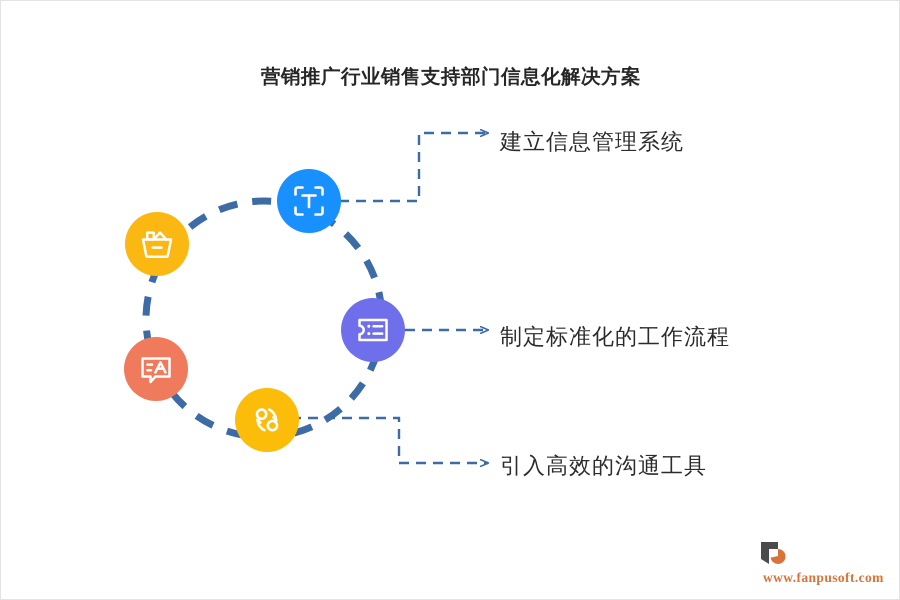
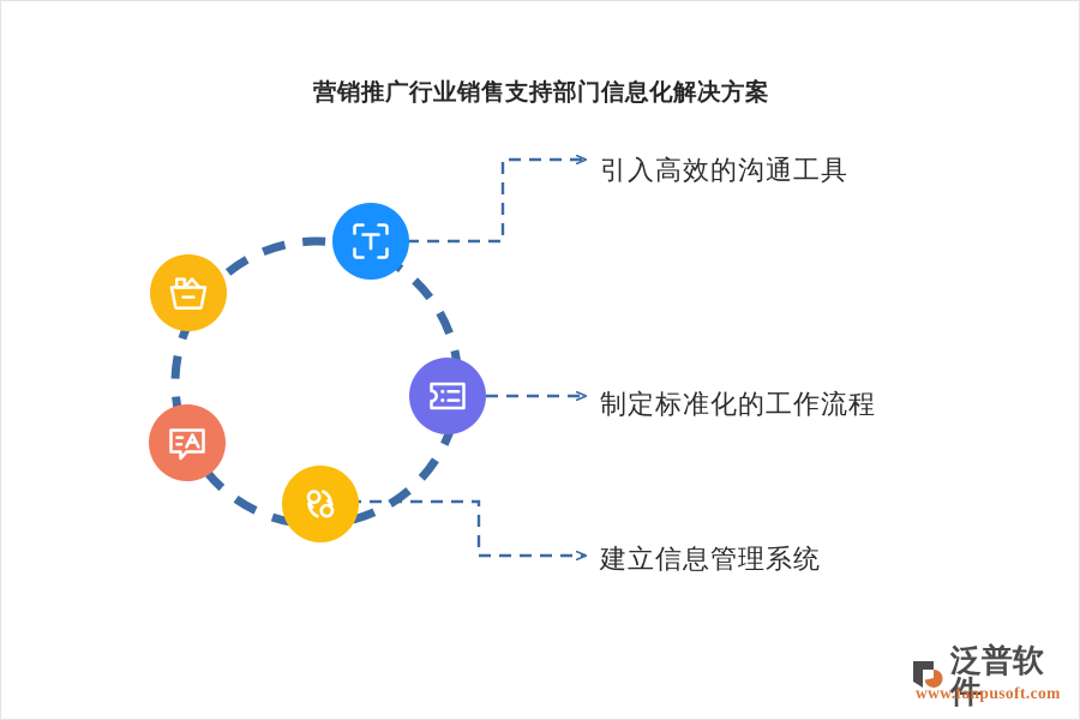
  营销推广行业销售支持部门信息化解决方案
- 建立信息管理系统
+ 引入高效的沟通工具
  制定标准化的工作流程
- 引入高效的沟通工具
+ 建立信息管理系统
+ 泛普软件
  www.fanpusoft.com
